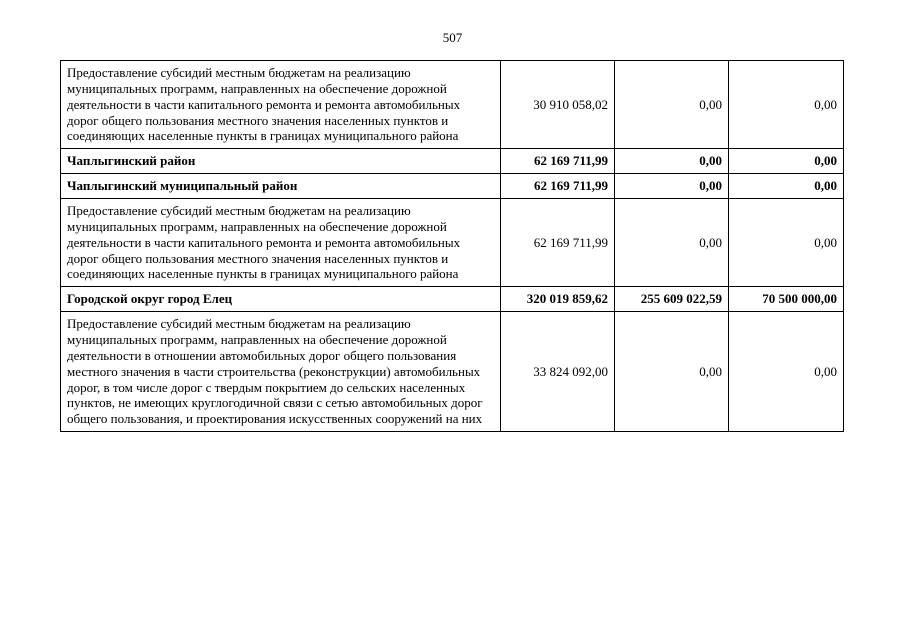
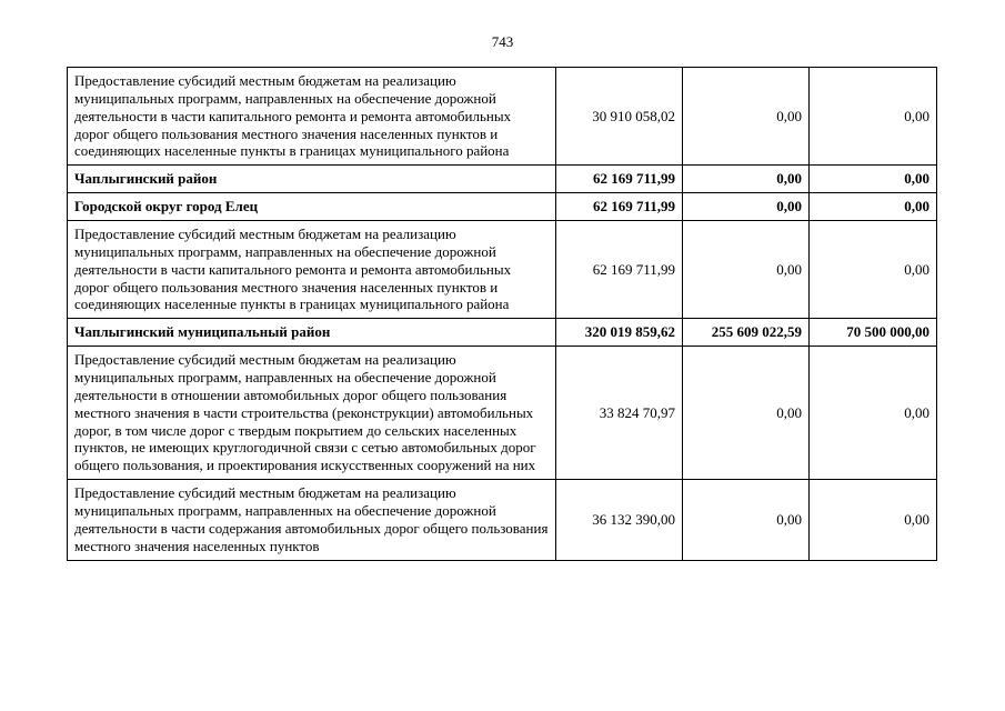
- 507
+ 743
  Предоставление субсидий местным бюджетам на реализацию муниципальных программ, направленных на обеспечение дорожной деятельности в части капитального ремонта и ремонта автомобильных дорог общего пользования местного значения населенных пунктов и соединяющих населенные пункты в границах муниципального района	30 910 058,02	0,00	0,00
  Чаплыгинский район	62 169 711,99	0,00	0,00
- Чаплыгинский муниципальный район	62 169 711,99	0,00	0,00
+ Городской округ город Елец	62 169 711,99	0,00	0,00
  Предоставление субсидий местным бюджетам на реализацию муниципальных программ, направленных на обеспечение дорожной деятельности в части капитального ремонта и ремонта автомобильных дорог общего пользования местного значения населенных пунктов и соединяющих населенные пункты в границах муниципального района	62 169 711,99	0,00	0,00
- Городской округ город Елец	320 019 859,62	255 609 022,59	70 500 000,00
+ Чаплыгинский муниципальный район	320 019 859,62	255 609 022,59	70 500 000,00
- Предоставление субсидий местным бюджетам на реализацию муниципальных программ, направленных на обеспечение дорожной деятельности в отношении автомобильных дорог общего пользования местного значения в части строительства (реконструкции) автомобильных дорог, в том числе дорог с твердым покрытием до сельских населенных пунктов, не имеющих круглогодичной связи с сетью автомобильных дорог общего пользования, и проектирования искусственных сооружений на них	33 824 092,00	0,00	0,00
+ Предоставление субсидий местным бюджетам на реализацию муниципальных программ, направленных на обеспечение дорожной деятельности в отношении автомобильных дорог общего пользования местного значения в части строительства (реконструкции) автомобильных дорог, в том числе дорог с твердым покрытием до сельских населенных пунктов, не имеющих круглогодичной связи с сетью автомобильных дорог общего пользования, и проектирования искусственных сооружений на них	33 824 70,97	0,00	0,00
+ Предоставление субсидий местным бюджетам на реализацию муниципальных программ, направленных на обеспечение дорожной деятельности в части содержания автомобильных дорог общего пользования местного значения населенных пунктов	36 132 390,00	0,00	0,00
